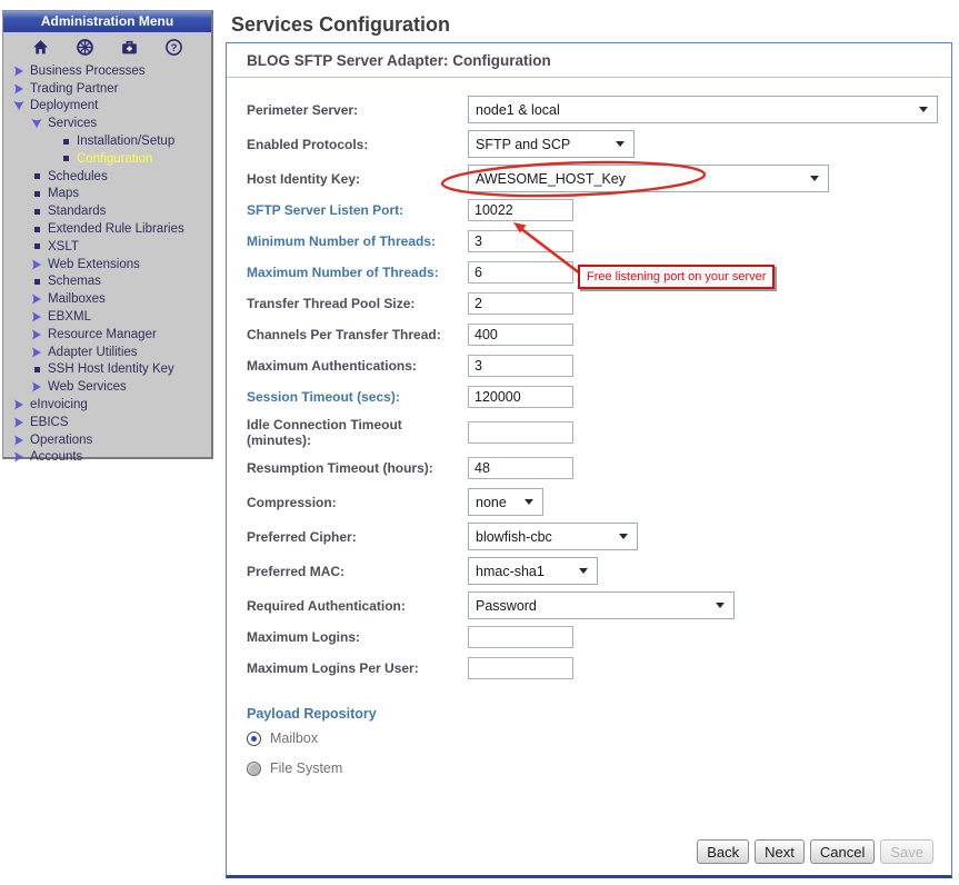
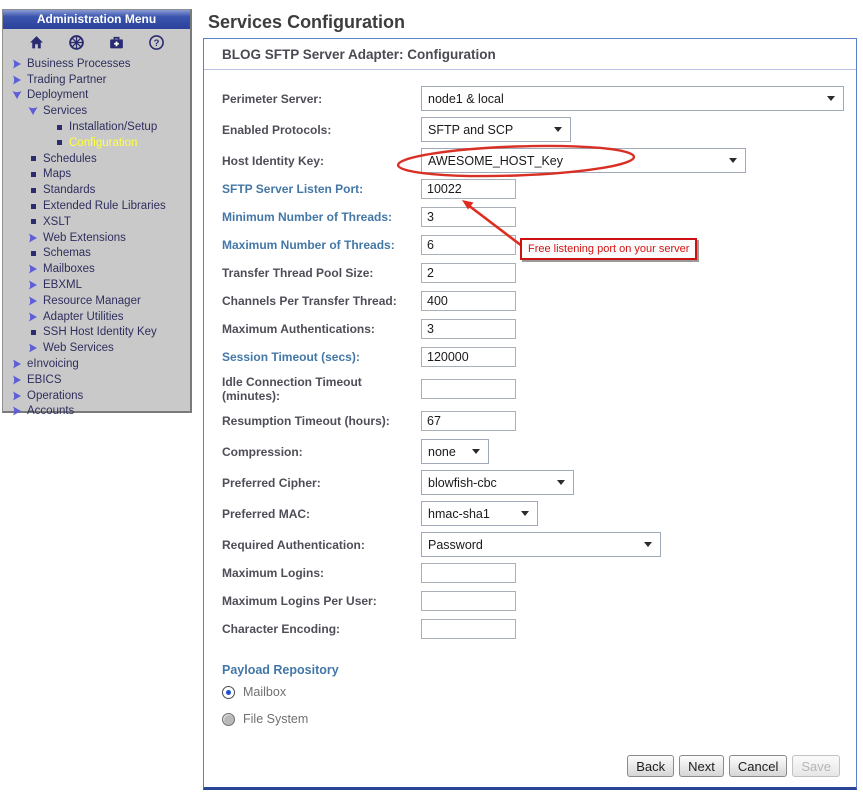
  Administration Menu
  ?
  Business Processes
  Trading Partner
  Deployment
  Services
  Installation/Setup
  Configuration
  Schedules
  Maps
  Standards
  Extended Rule Libraries
  XSLT
  Web Extensions
  Schemas
  Mailboxes
  EBXML
  Resource Manager
  Adapter Utilities
  SSH Host Identity Key
  Web Services
  eInvoicing
  EBICS
  Operations
  Accounts
  Services Configuration
  BLOG SFTP Server Adapter: Configuration
  Perimeter Server:
  node1 & local
  Enabled Protocols:
  SFTP and SCP
  Host Identity Key:
  AWESOME_HOST_Key
  SFTP Server Listen Port:
  10022
  Minimum Number of Threads:
  3
  Maximum Number of Threads:
  6
  Transfer Thread Pool Size:
  2
  Channels Per Transfer Thread:
  400
  Maximum Authentications:
  3
  Session Timeout (secs):
  120000
  Idle Connection Timeout (minutes):
  Resumption Timeout (hours):
- 48
+ 67
  Compression:
  none
  Preferred Cipher:
  blowfish-cbc
  Preferred MAC:
  hmac-sha1
  Required Authentication:
  Password
  Maximum Logins:
  Maximum Logins Per User:
+ Character Encoding:
  Payload Repository
  Mailbox
  File System
  Back
  Next
  Cancel
  Save
  Free listening port on your server
